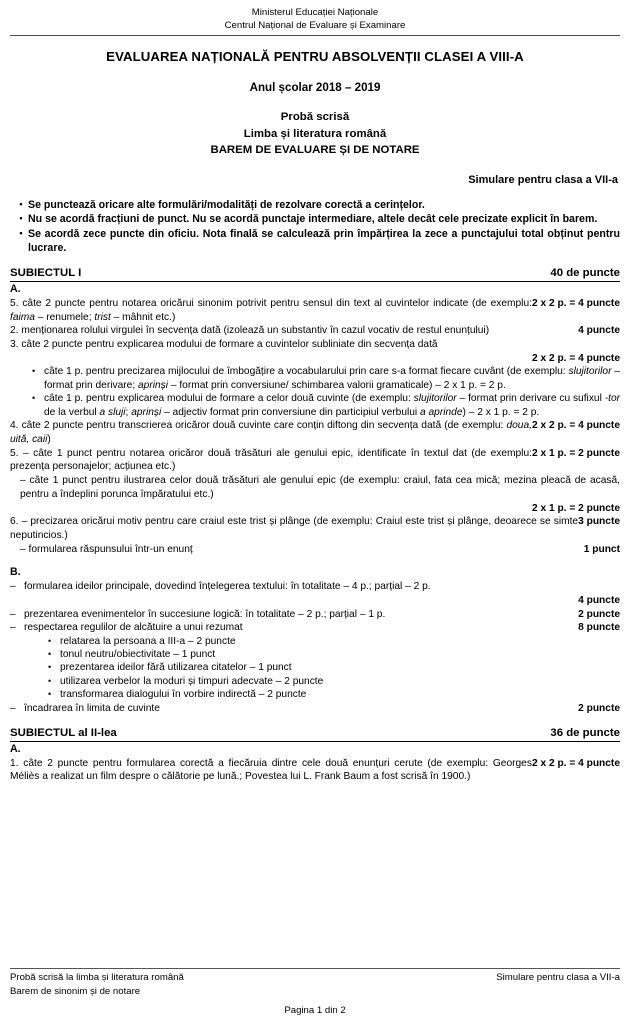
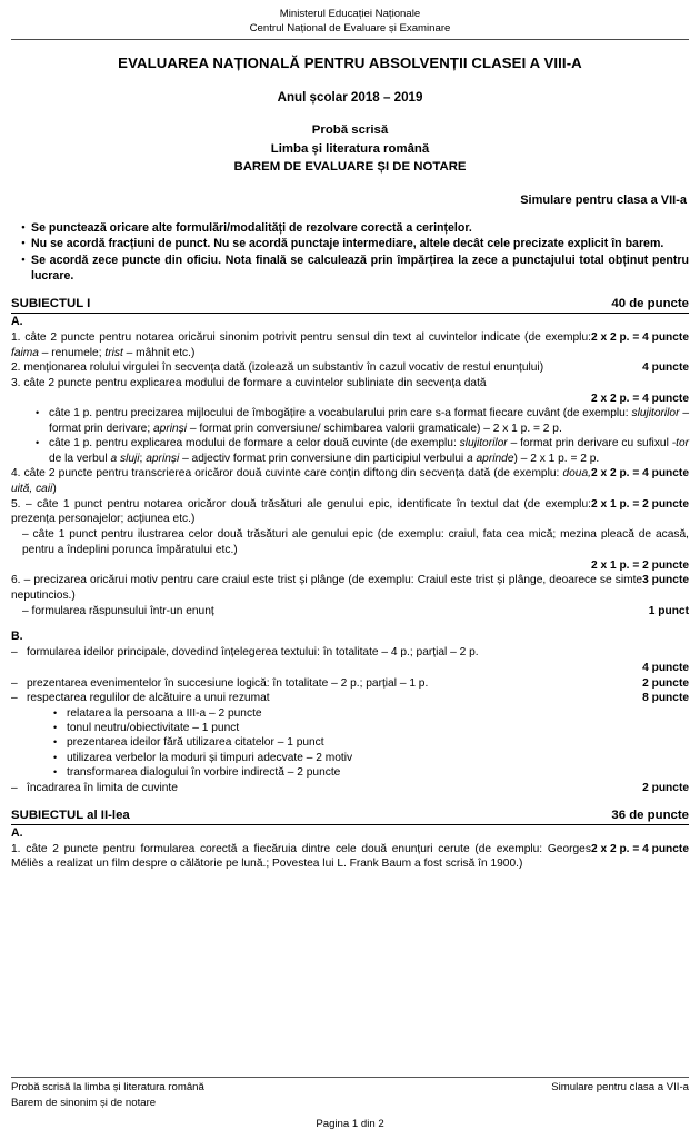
  Ministerul Educației Naționale
  Centrul Național de Evaluare și Examinare
  EVALUAREA NAȚIONALĂ PENTRU ABSOLVENȚII CLASEI A VIII-A
  Anul școlar 2018 – 2019
  Probă scrisă
  Limba și literatura română
  BAREM DE EVALUARE ȘI DE NOTARE
  Simulare pentru clasa a VII-a
  •
  Se punctează oricare alte formulări/modalități de rezolvare corectă a cerințelor.
  •
  Nu se acordă fracțiuni de punct. Nu se acordă punctaje intermediare, altele decât cele precizate explicit în barem.
  •
  Se acordă zece puncte din oficiu. Nota finală se calculează prin împărțirea la zece a punctajului total obținut pentru lucrare.
  SUBIECTUL I
  40 de puncte
  A.
  2 x 2 p. = 4 puncte
- 5. câte 2 puncte pentru notarea oricărui sinonim potrivit pentru sensul din text al cuvintelor indicate (de exemplu: faima – renumele; trist – mâhnit etc.)
+ 1. câte 2 puncte pentru notarea oricărui sinonim potrivit pentru sensul din text al cuvintelor indicate (de exemplu: faima – renumele; trist – mâhnit etc.)
  4 puncte
  2. menționarea rolului virgulei în secvența dată (izolează un substantiv în cazul vocativ de restul enunțului)
  3. câte 2 puncte pentru explicarea modului de formare a cuvintelor subliniate din secvența dată
  2 x 2 p. = 4 puncte
  •
  câte 1 p. pentru precizarea mijlocului de îmbogățire a vocabularului prin care s-a format fiecare cuvânt (de exemplu: slujitorilor – format prin derivare; aprinși – format prin conversiune/ schimbarea valorii gramaticale) – 2 x 1 p. = 2 p.
  •
  câte 1 p. pentru explicarea modului de formare a celor două cuvinte (de exemplu: slujitorilor – format prin derivare cu sufixul -tor de la verbul a sluji; aprinși – adjectiv format prin conversiune din participiul verbului a aprinde) – 2 x 1 p. = 2 p.
  2 x 2 p. = 4 puncte
  4. câte 2 puncte pentru transcrierea oricăror două cuvinte care conțin diftong din secvența dată (de exemplu: doua, uită, caii)
  2 x 1 p. = 2 puncte
  5. – câte 1 punct pentru notarea oricăror două trăsături ale genului epic, identificate în textul dat (de exemplu: prezența personajelor; acțiunea etc.)
  – câte 1 punct pentru ilustrarea celor două trăsături ale genului epic (de exemplu: craiul, fata cea mică; mezina pleacă de acasă, pentru a îndeplini porunca împăratului etc.)
  2 x 1 p. = 2 puncte
  3 puncte
  6. – precizarea oricărui motiv pentru care craiul este trist și plânge (de exemplu: Craiul este trist și plânge, deoarece se simte neputincios.)
  1 punct
  – formularea răspunsului într-un enunț
  B.
  –
  formularea ideilor principale, dovedind înțelegerea textului: în totalitate – 4 p.; parțial – 2 p.
  4 puncte
  –
  prezentarea evenimentelor în succesiune logică: în totalitate – 2 p.; parțial – 1 p.
  2 puncte
  –
  respectarea regulilor de alcătuire a unui rezumat
  8 puncte
  •
  relatarea la persoana a III-a – 2 puncte
  •
  tonul neutru/obiectivitate – 1 punct
  •
  prezentarea ideilor fără utilizarea citatelor – 1 punct
  •
- utilizarea verbelor la moduri și timpuri adecvate – 2 puncte
+ utilizarea verbelor la moduri și timpuri adecvate – 2 motiv
  •
  transformarea dialogului în vorbire indirectă – 2 puncte
  –
  încadrarea în limita de cuvinte
  2 puncte
  SUBIECTUL al II-lea
  36 de puncte
  A.
  2 x 2 p. = 4 puncte
  1. câte 2 puncte pentru formularea corectă a fiecăruia dintre cele două enunțuri cerute (de exemplu: Georges Méliès a realizat un film despre o călătorie pe lună.; Povestea lui L. Frank Baum a fost scrisă în 1900.)
  Probă scrisă la limba și literatura română
  Simulare pentru clasa a VII-a
  Barem de sinonim și de notare
  Pagina 1 din 2
